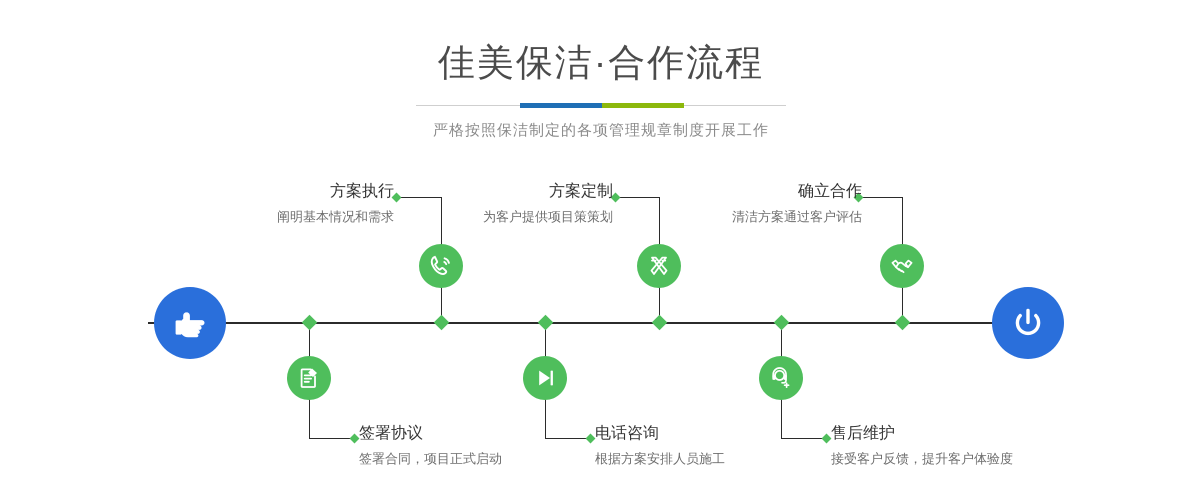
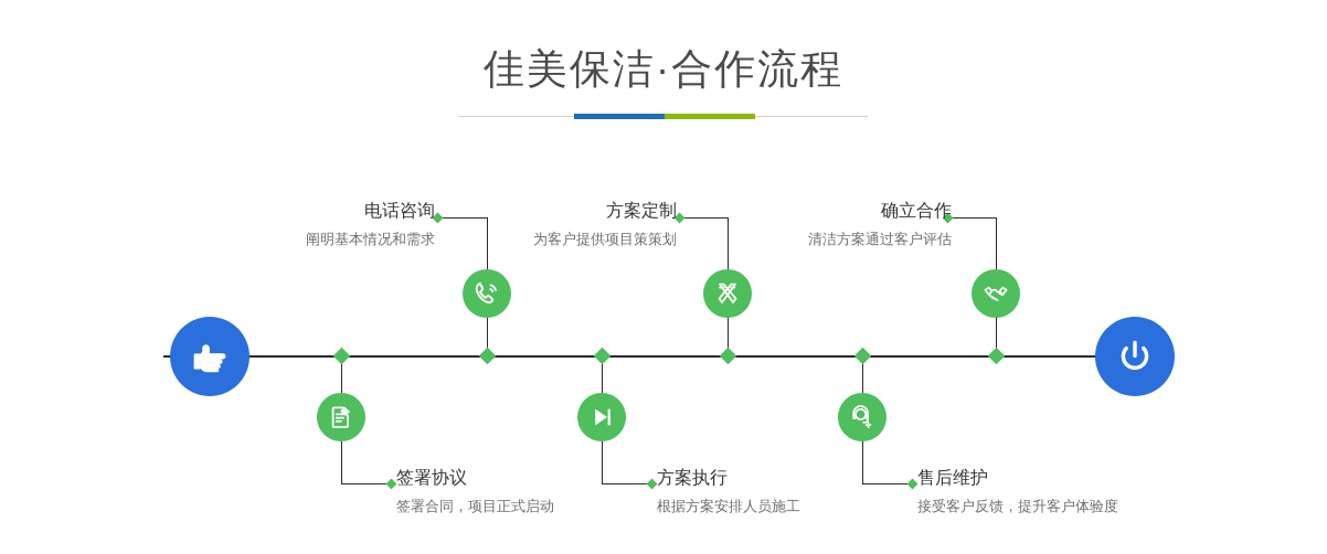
  佳美保洁·合作流程
- 严格按照保洁制定的各项管理规章制度开展工作
- 方案执行
+ 电话咨询
  阐明基本情况和需求
  签署协议
  签署合同，项目正式启动
  方案定制
  为客户提供项目策策划
- 电话咨询
+ 方案执行
  根据方案安排人员施工
  确立合作
  清洁方案通过客户评估
  售后维护
  接受客户反馈，提升客户体验度
